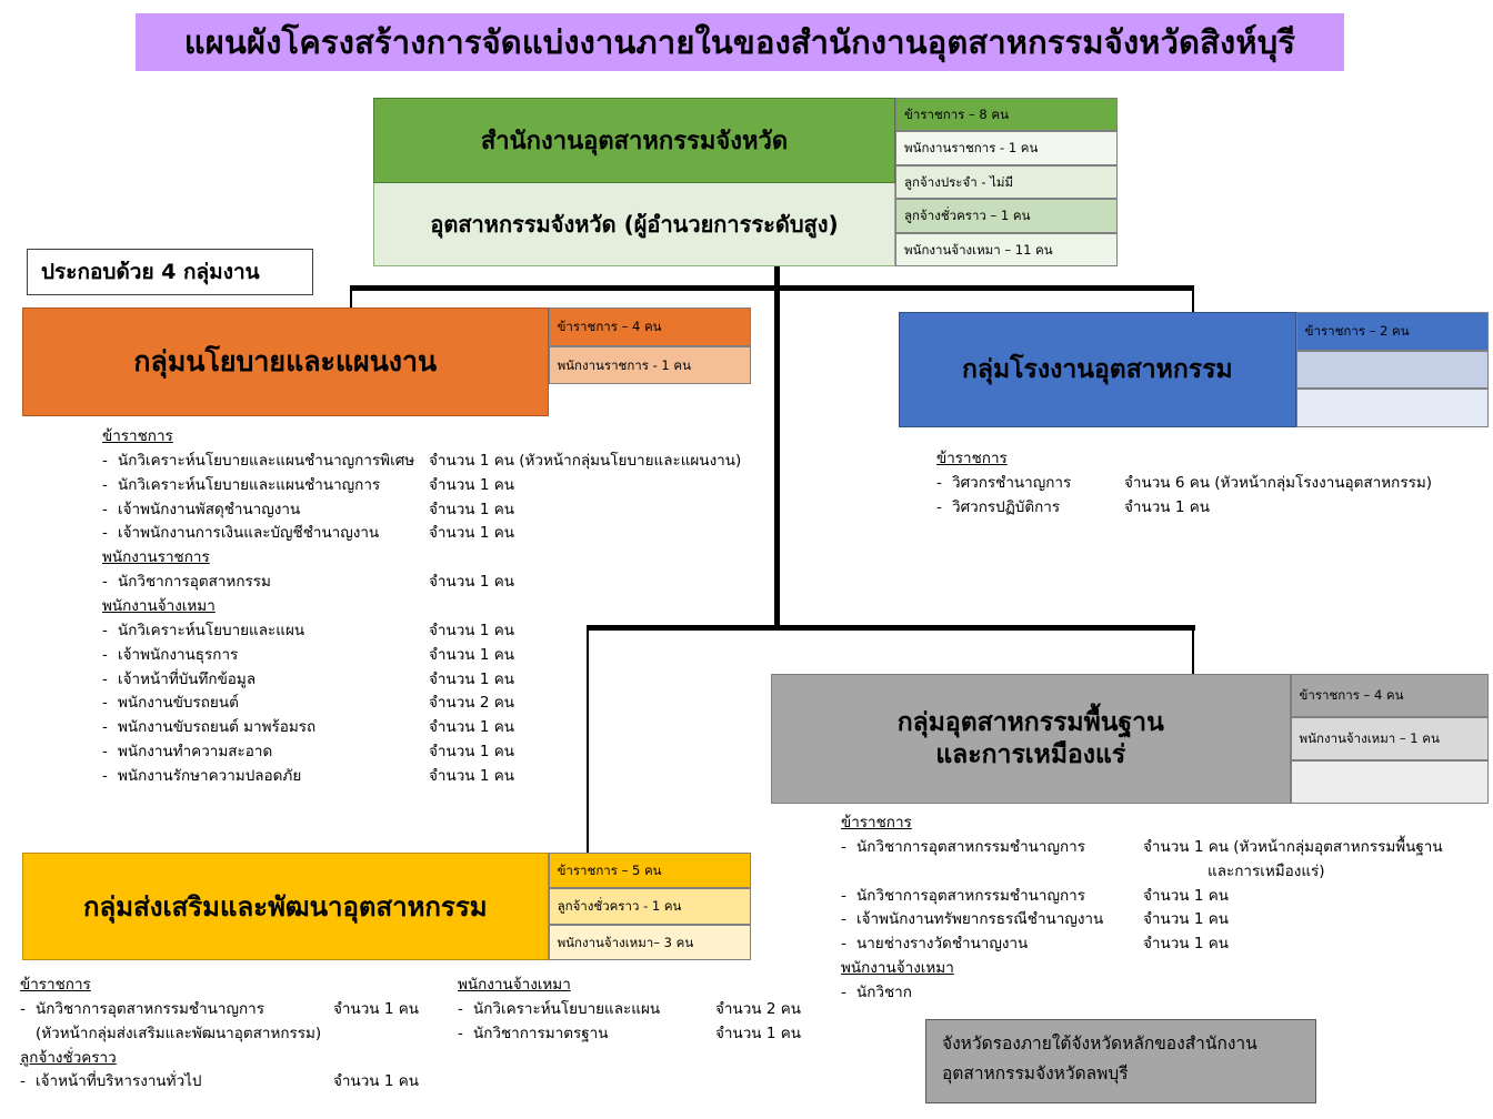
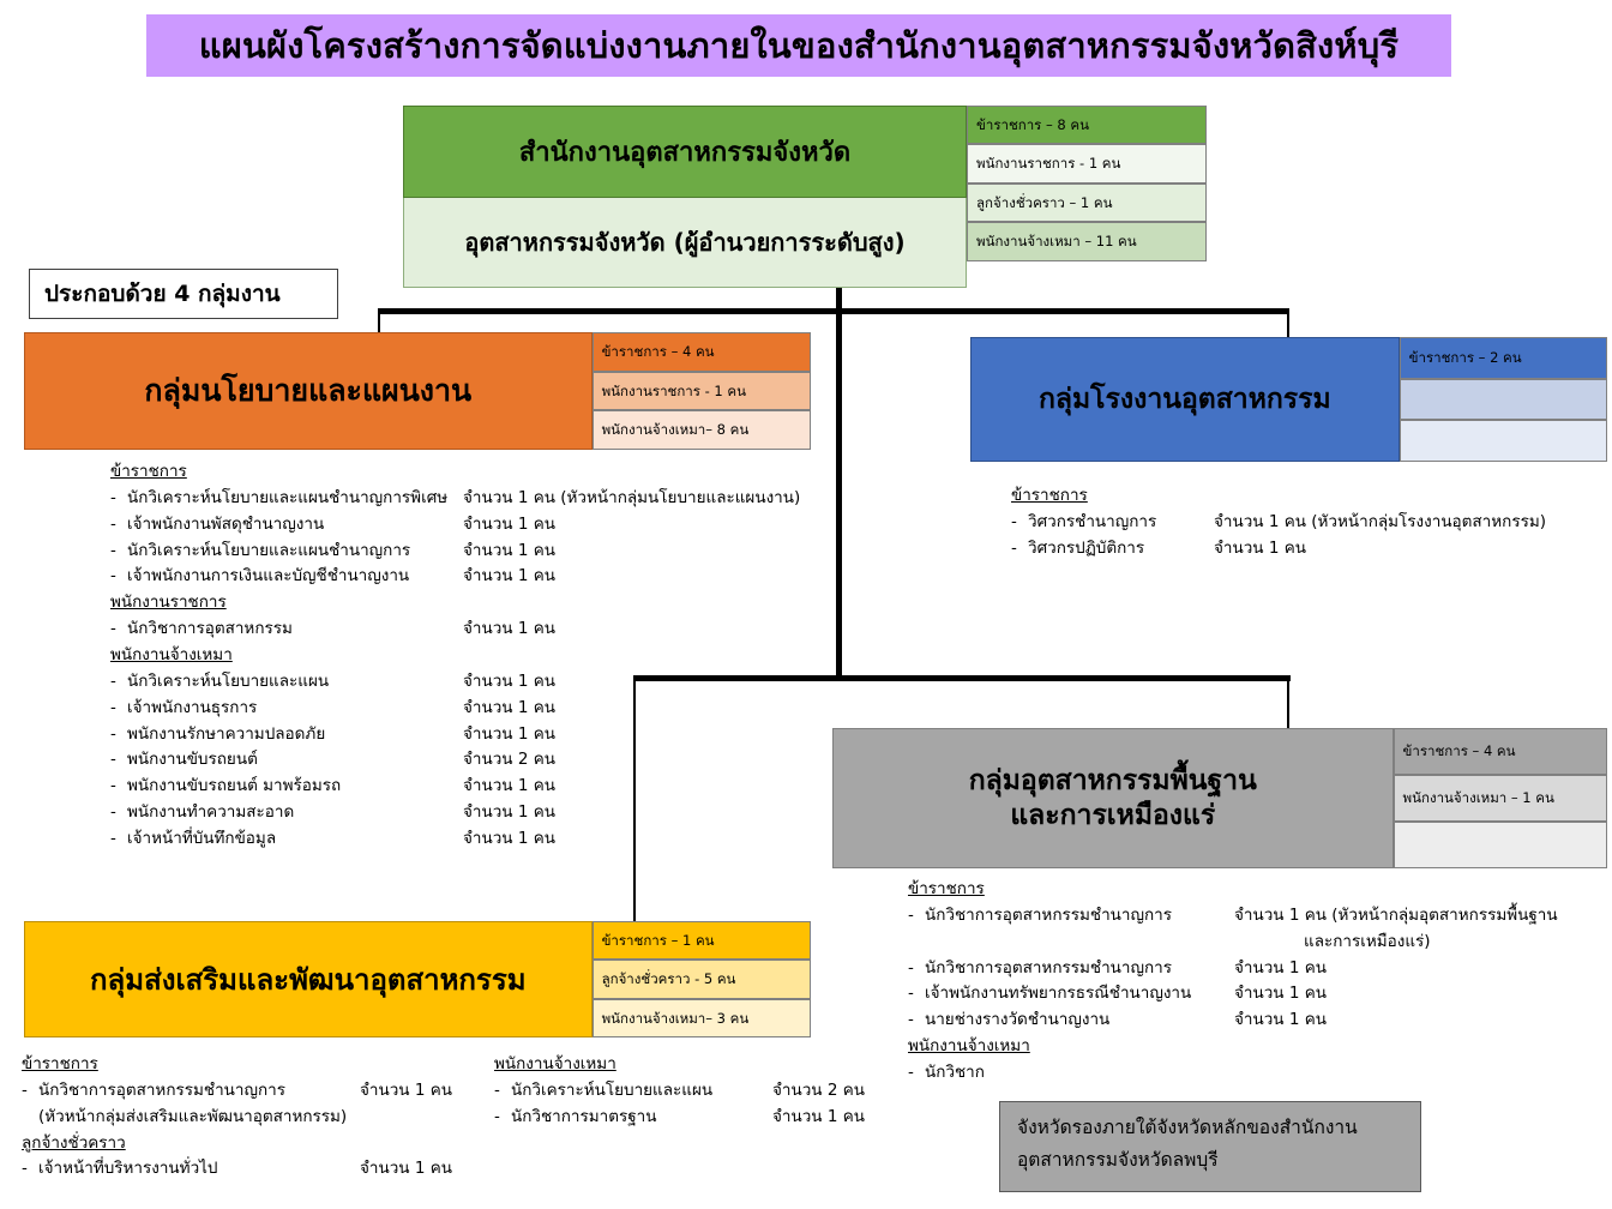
  แผนผังโครงสร้างการจัดแบ่งงานภายในของสำนักงานอุตสาหกรรมจังหวัดสิงห์บุรี
  สำนักงานอุตสาหกรรมจังหวัด
  อุตสาหกรรมจังหวัด (ผู้อำนวยการระดับสูง)
  ข้าราชการ – 8 คน
  พนักงานราชการ - 1 คน
- ลูกจ้างประจำ - ไม่มี
  ลูกจ้างชั่วคราว – 1 คน
  พนักงานจ้างเหมา – 11 คน
  ประกอบด้วย 4 กลุ่มงาน
  กลุ่มนโยบายและแผนงาน
  ข้าราชการ – 4 คน
  พนักงานราชการ - 1 คน
+ พนักงานจ้างเหมา– 8 คน
  ข้าราชการ
  -
  นักวิเคราะห์นโยบายและแผนชำนาญการพิเศษ
  จำนวน 1 คน (หัวหน้ากลุ่มนโยบายและแผนงาน)
  -
- นักวิเคราะห์นโยบายและแผนชำนาญการ
+ เจ้าพนักงานพัสดุชำนาญงาน
  จำนวน 1 คน
  -
- เจ้าพนักงานพัสดุชำนาญงาน
+ นักวิเคราะห์นโยบายและแผนชำนาญการ
  จำนวน 1 คน
  -
  เจ้าพนักงานการเงินและบัญชีชำนาญงาน
  จำนวน 1 คน
  พนักงานราชการ
  -
  นักวิชาการอุตสาหกรรม
  จำนวน 1 คน
  พนักงานจ้างเหมา
  -
  นักวิเคราะห์นโยบายและแผน
  จำนวน 1 คน
  -
  เจ้าพนักงานธุรการ
  จำนวน 1 คน
  -
- เจ้าหน้าที่บันทึกข้อมูล
+ พนักงานรักษาความปลอดภัย
  จำนวน 1 คน
  -
  พนักงานขับรถยนต์
  จำนวน 2 คน
  -
  พนักงานขับรถยนต์ มาพร้อมรถ
  จำนวน 1 คน
  -
  พนักงานทำความสะอาด
  จำนวน 1 คน
  -
- พนักงานรักษาความปลอดภัย
+ เจ้าหน้าที่บันทึกข้อมูล
  จำนวน 1 คน
  กลุ่มโรงงานอุตสาหกรรม
  ข้าราชการ – 2 คน
  ข้าราชการ
  -
  วิศวกรชำนาญการ
- จำนวน 6 คน (หัวหน้ากลุ่มโรงงานอุตสาหกรรม)
+ จำนวน 1 คน (หัวหน้ากลุ่มโรงงานอุตสาหกรรม)
  -
  วิศวกรปฏิบัติการ
  จำนวน 1 คน
  กลุ่มอุตสาหกรรมพื้นฐาน
  และการเหมืองแร่
  ข้าราชการ – 4 คน
  พนักงานจ้างเหมา – 1 คน
  ข้าราชการ
  -
  นักวิชาการอุตสาหกรรมชำนาญการ
  จำนวน 1 คน (หัวหน้ากลุ่มอุตสาหกรรมพื้นฐาน
  และการเหมืองแร่)
  -
  นักวิชาการอุตสาหกรรมชำนาญการ
  จำนวน 1 คน
  -
  เจ้าพนักงานทรัพยากรธรณีชำนาญงาน
  จำนวน 1 คน
  -
  นายช่างรางวัดชำนาญงาน
  จำนวน 1 คน
  พนักงานจ้างเหมา
  -
  นักวิชาก
  กลุ่มส่งเสริมและพัฒนาอุตสาหกรรม
- ข้าราชการ – 5 คน
+ ข้าราชการ – 1 คน
- ลูกจ้างชั่วคราว - 1 คน
+ ลูกจ้างชั่วคราว - 5 คน
  พนักงานจ้างเหมา– 3 คน
  ข้าราชการ
  -
  นักวิชาการอุตสาหกรรมชำนาญการ
  จำนวน 1 คน
  (หัวหน้ากลุ่มส่งเสริมและพัฒนาอุตสาหกรรม)
  ลูกจ้างชั่วคราว
  -
  เจ้าหน้าที่บริหารงานทั่วไป
  จำนวน 1 คน
  พนักงานจ้างเหมา
  -
  นักวิเคราะห์นโยบายและแผน
  จำนวน 2 คน
  -
  นักวิชาการมาตรฐาน
  จำนวน 1 คน
  จังหวัดรองภายใต้จังหวัดหลักของสำนักงาน
  อุตสาหกรรมจังหวัดลพบุรี
